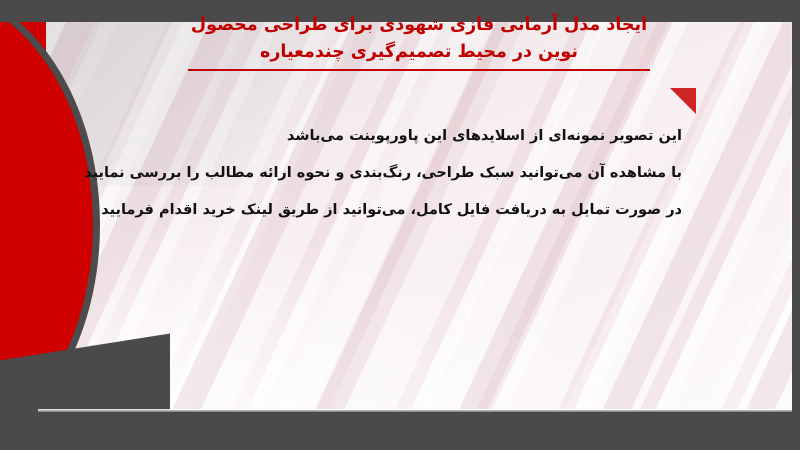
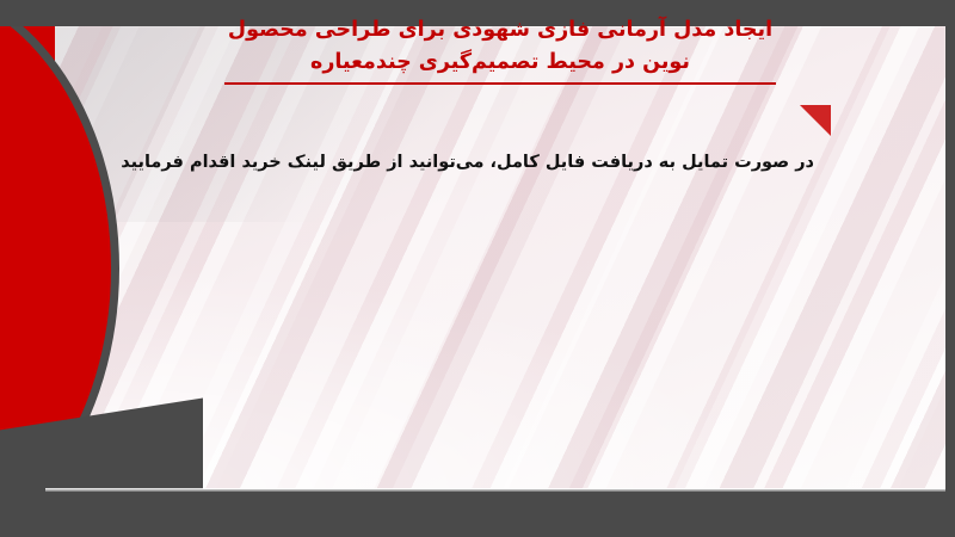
  ایجاد مدل آرمانی فازی شهودی برای طراحی محصول
  نوین در محیط تصمیم‌گیری چندمعیاره
- این تصویر نمونه‌ای از اسلایدهای این پاورپوینت می‌باشد
- با مشاهده آن می‌توانید سبک طراحی، رنگ‌بندی و نحوه ارائه مطالب را بررسی نمایید
  در صورت تمایل به دریافت فایل کامل، می‌توانید از طریق لینک خرید اقدام فرمایید
